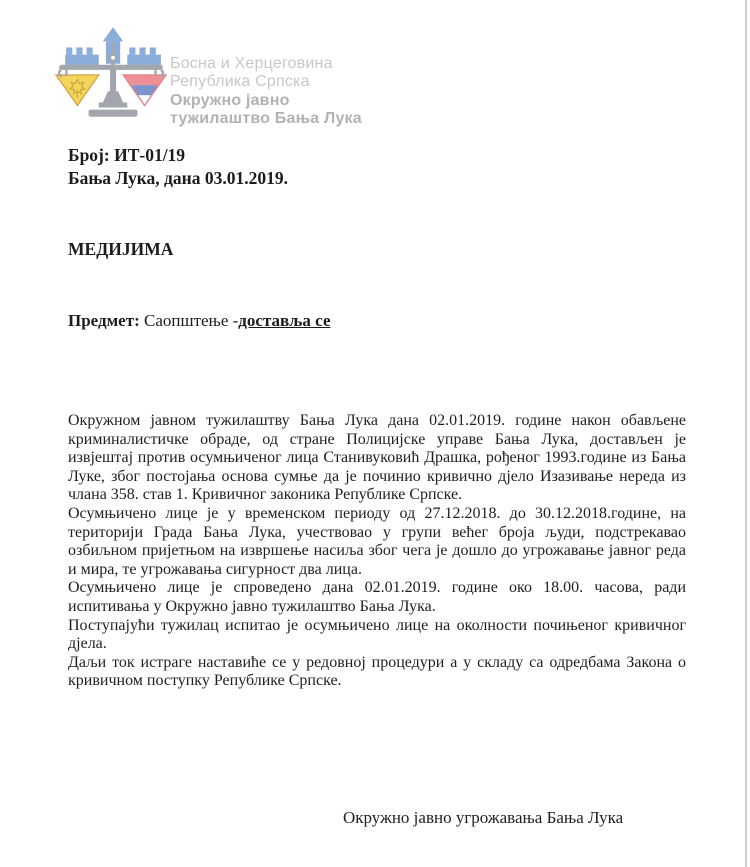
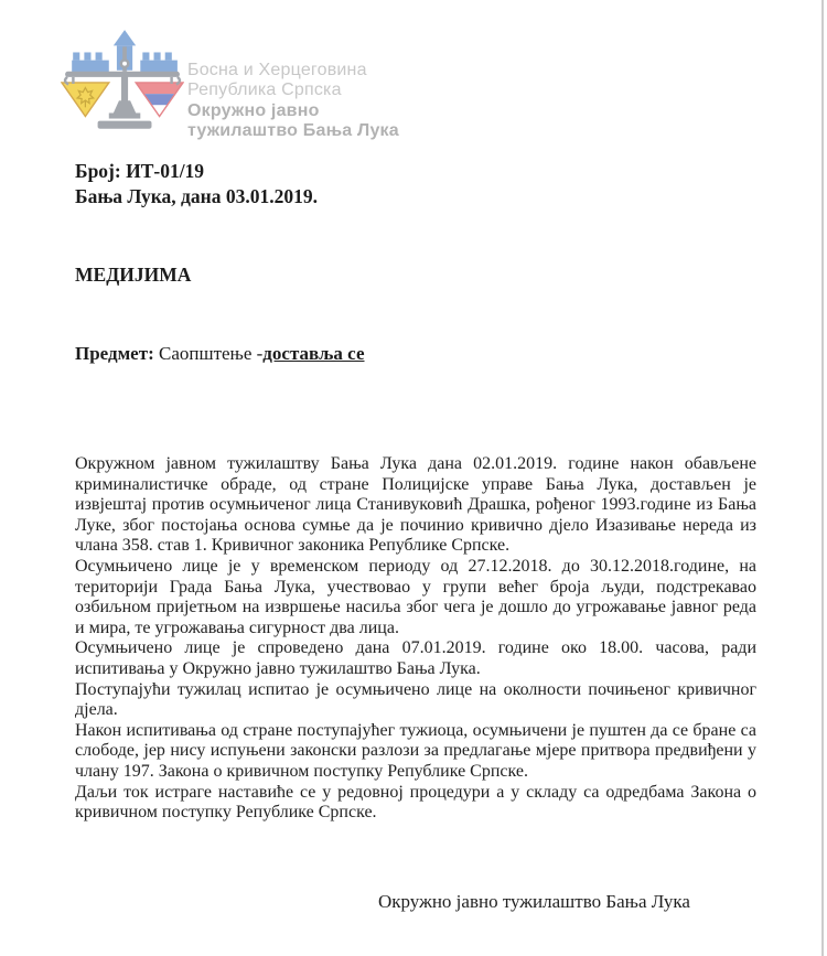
  Босна и Херцеговина
  Република Српска
  Окружно јавно
  тужилаштво Бања Лука
  Број: ИТ-01/19
  Бања Лука, дана 03.01.2019.
  МЕДИЈИМА
  Предмет: Саопштење -доставља се
  Окружном јавном тужилаштву Бања Лука дана 02.01.2019. године након обављене криминалистичке обраде, од стране Полицијске управе Бања Лука, достављен је извјештај против осумњиченог лица Станивуковић Драшка, рођеног 1993.године из Бања Луке, због постојања основа сумње да је починио кривично дјело Изазивање нереда из члана 358. став 1. Кривичног законика Републике Српске.
  Осумњичено лице је у временском периоду од 27.12.2018. до 30.12.2018.године, на територији Града Бања Лука, учествовао у групи већег броја људи, подстрекавао озбиљном пријетњом на извршење насиља због чега је дошло до угрожавање јавног реда и мира, те угрожавања сигурност два лица.
- Осумњичено лице је спроведено дана 02.01.2019. године око 18.00. часова, ради испитивања у Окружно јавно тужилаштво Бања Лука.
+ Осумњичено лице је спроведено дана 07.01.2019. године око 18.00. часова, ради испитивања у Окружно јавно тужилаштво Бања Лука.
  Поступајући тужилац испитао је осумњичено лице на околности почињеног кривичног дјела.
+ Након испитивања од стране поступајућег тужиоца, осумњичени је пуштен да се бране са слободе, јер нису испуњени законски разлози за предлагање мјере притвора предвиђени у члану 197. Закона о кривичном поступку Републике Српске.
  Даљи ток истраге наставиће се у редовној процедури а у складу са одредбама Закона о кривичном поступку Републике Српске.
- Окружно јавно угрожавања Бања Лука
+ Окружно јавно тужилаштво Бања Лука
